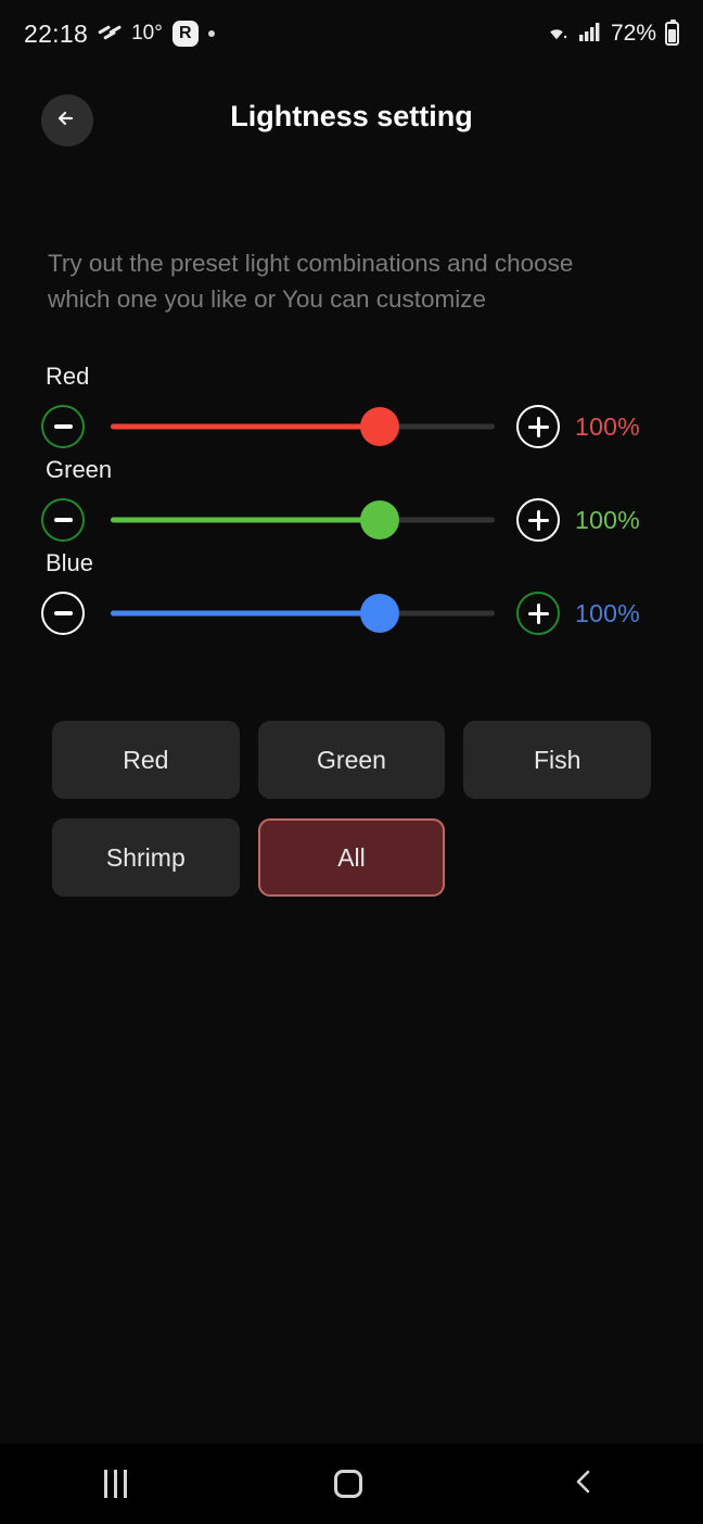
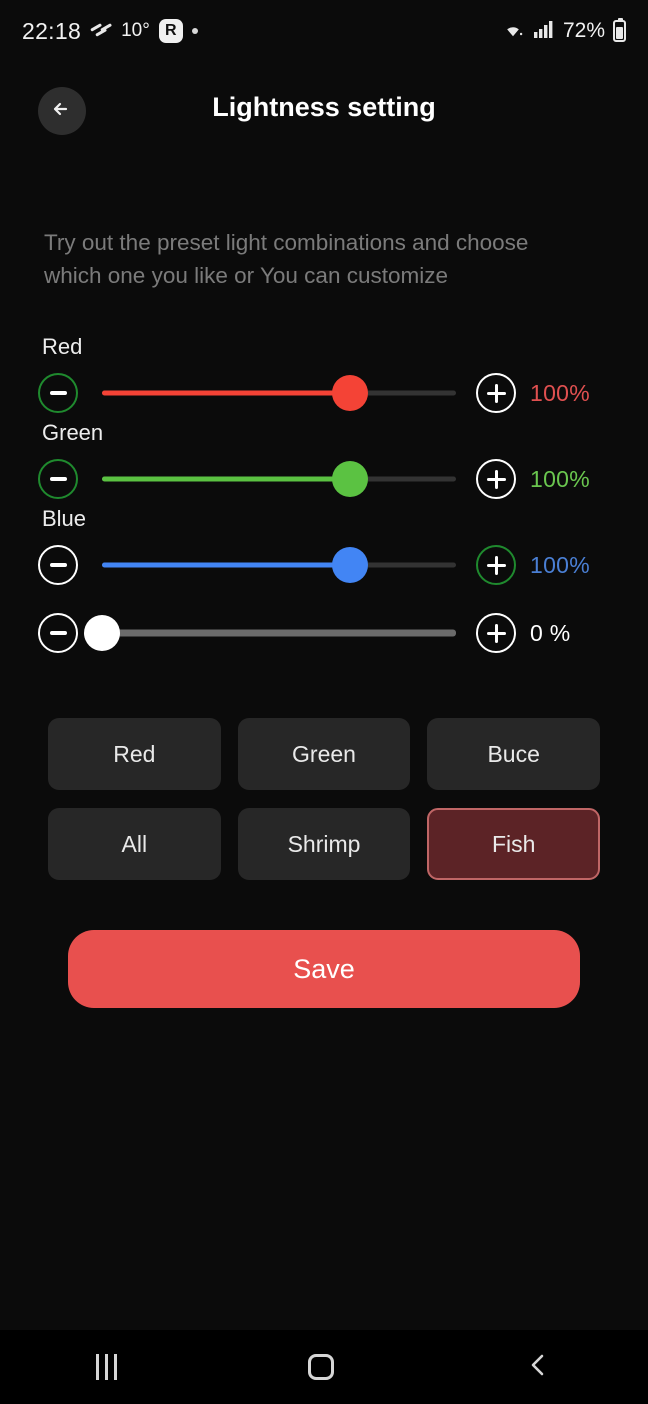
  22:18
  10°
  R
  72%
  Lightness setting
  Try out the preset light combinations and choose which one you like or You can customize
  Red
  100%
  Green
  100%
  Blue
  100%
+ 0 %
  Red
  Green
+ Buce
- Fish
+ All
  Shrimp
- All
+ Fish
+ Save
